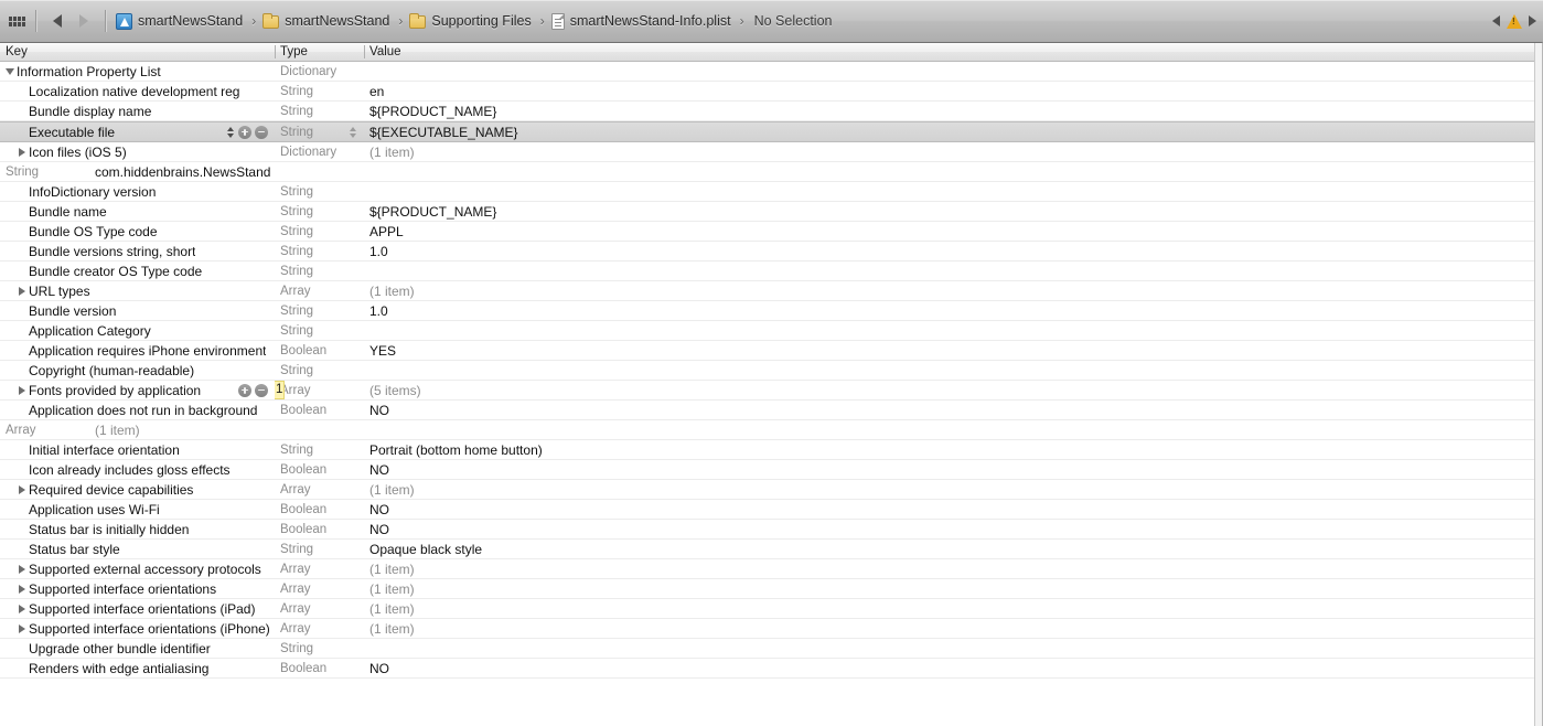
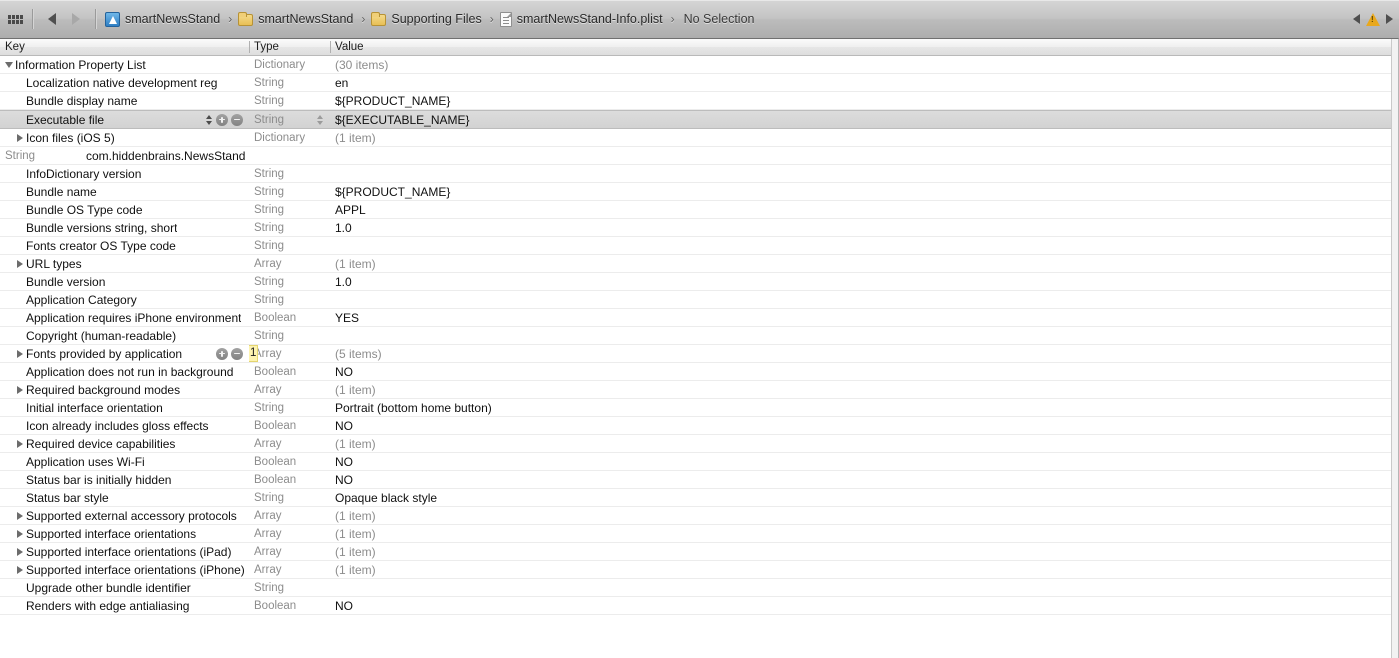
  smartNewsStand
  ›
  smartNewsStand
  ›
  Supporting Files
  ›
  smartNewsStand-Info.plist
  ›
  No Selection
  Key
  Type
  Value
  Information Property List
  Dictionary
+ (30 items)
  Localization native development reg
  String
  en
  Bundle display name
  String
  ${PRODUCT_NAME}
  Executable file
  String
  ${EXECUTABLE_NAME}
  Icon files (iOS 5)
  Dictionary
  (1 item)
  String
  com.hiddenbrains.NewsStand
  InfoDictionary version
  String
  Bundle name
  String
  ${PRODUCT_NAME}
  Bundle OS Type code
  String
  APPL
  Bundle versions string, short
  String
  1.0
- Bundle creator OS Type code
+ Fonts creator OS Type code
  String
  URL types
  Array
  (1 item)
  Bundle version
  String
  1.0
  Application Category
  String
  Application requires iPhone environment
  Boolean
  YES
  Copyright (human-readable)
  String
  Fonts provided by application
  1
  Array
  (5 items)
  Application does not run in background
  Boolean
  NO
+ Required background modes
  Array
  (1 item)
  Initial interface orientation
  String
  Portrait (bottom home button)
  Icon already includes gloss effects
  Boolean
  NO
  Required device capabilities
  Array
  (1 item)
  Application uses Wi-Fi
  Boolean
  NO
  Status bar is initially hidden
  Boolean
  NO
  Status bar style
  String
  Opaque black style
  Supported external accessory protocols
  Array
  (1 item)
  Supported interface orientations
  Array
  (1 item)
  Supported interface orientations (iPad)
  Array
  (1 item)
  Supported interface orientations (iPhone)
  Array
  (1 item)
  Upgrade other bundle identifier
  String
  Renders with edge antialiasing
  Boolean
  NO
